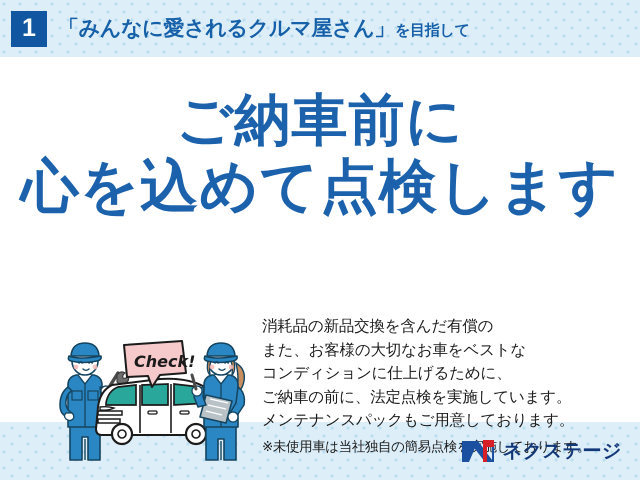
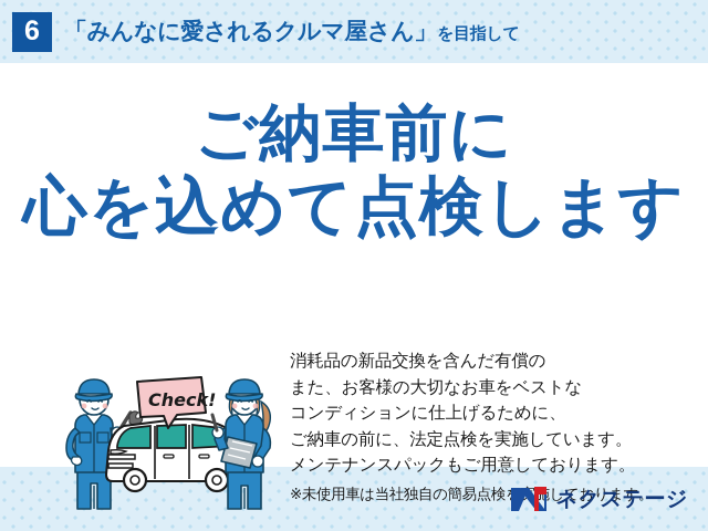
- 1
+ 6
  「みんなに愛されるクルマ屋さん」
  を目指して
  ご納車前に
  心を込めて点検します
  Check!
  消耗品の新品交換を含んだ有償の
  また、お客様の大切なお車をベストな
  コンディションに仕上げるために、
  ご納車の前に、法定点検を実施しています。
  メンテナンスパックもご用意しております。
  ※未使用車は当社独自の簡易点検しております。
  ネクステージ
